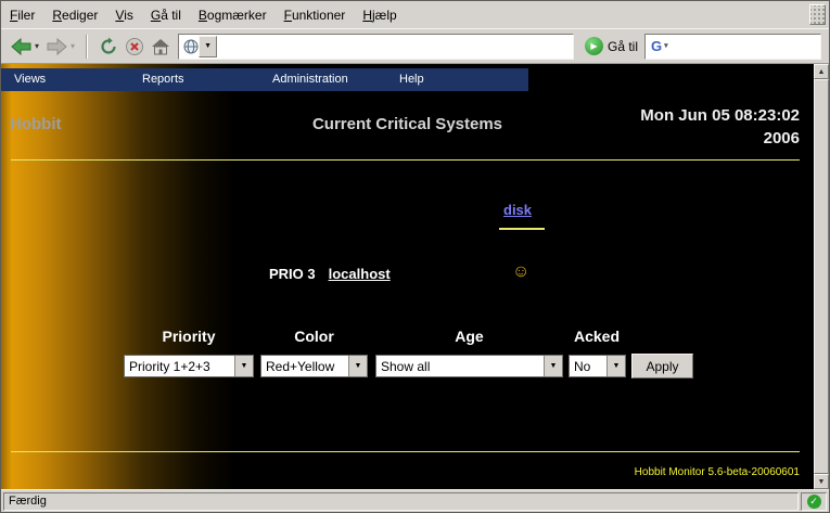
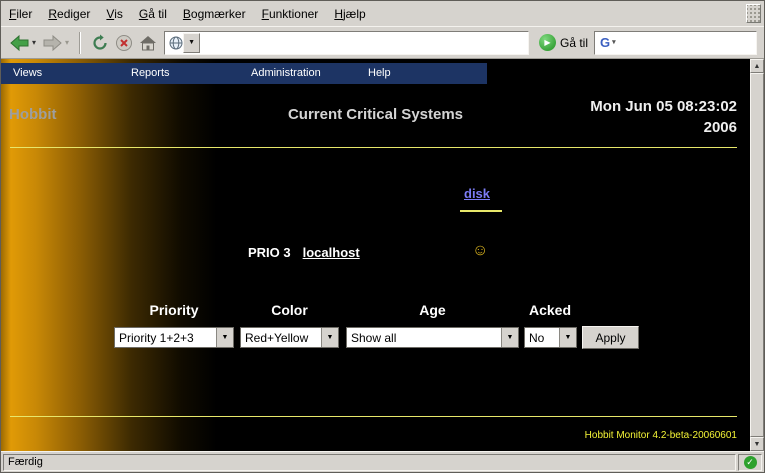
  Filer
  Rediger
  Vis
  Gå til
  Bogmærker
  Funktioner
  Hjælp
  ▾
  ▾
  ▶
  Gå til
  G
  Views
  Reports
  Administration
  Help
  Hobbit
  Current Critical Systems
  Mon Jun 05 08:23:02
  2006
  disk
  PRIO 3 localhost
  ☺
  Priority
  Color
  Age
  Acked
  Priority 1+2+3
  Red+Yellow
  Show all
  No
  Apply
- Hobbit Monitor 5.6-beta-20060601
+ Hobbit Monitor 4.2-beta-20060601
  Færdig
  ✓
